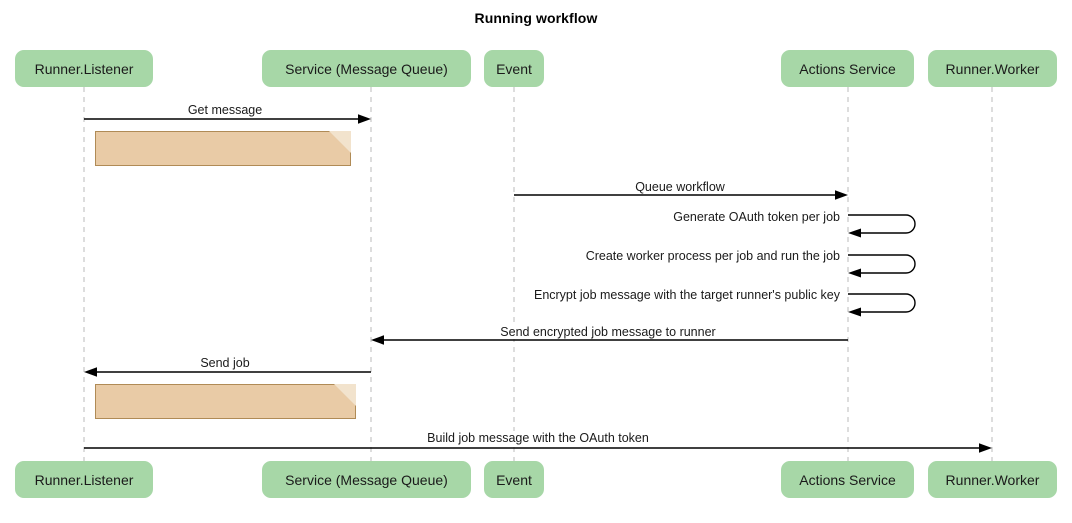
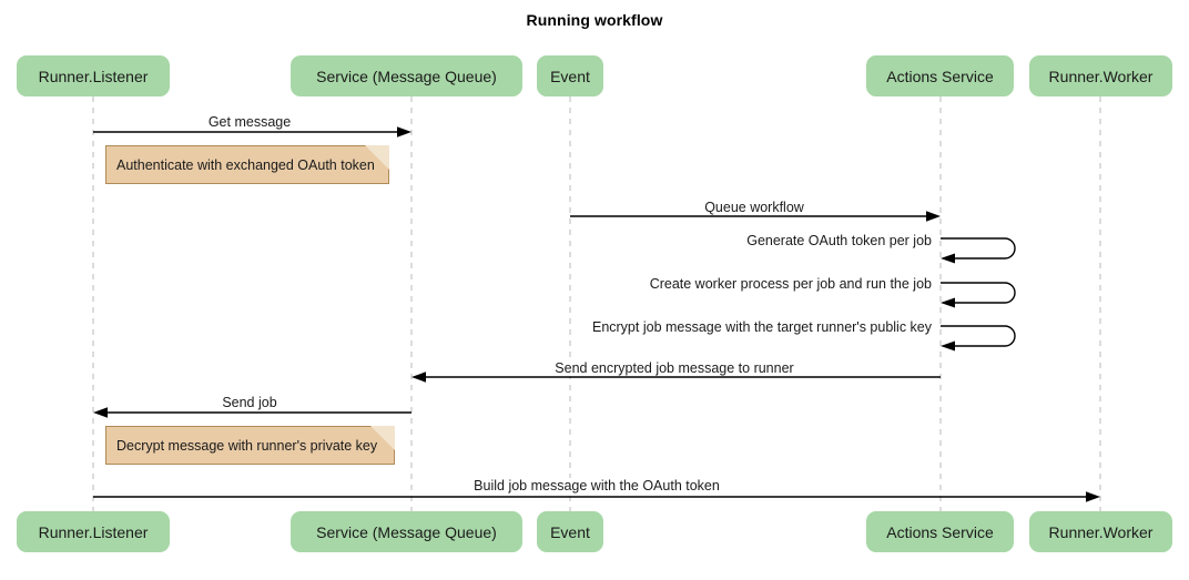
  Running workflow
  Runner.Listener
  Service (Message Queue)
  Event
  Actions Service
  Runner.Worker
  Runner.Listener
  Service (Message Queue)
  Event
  Actions Service
  Runner.Worker
  Get message
  Queue workflow
  Generate OAuth token per job
  Create worker process per job and run the job
  Encrypt job message with the target runner's public key
  Send encrypted job message to runner
  Send job
  Build job message with the OAuth token
+ Authenticate with exchanged OAuth token
+ Decrypt message with runner's private key
